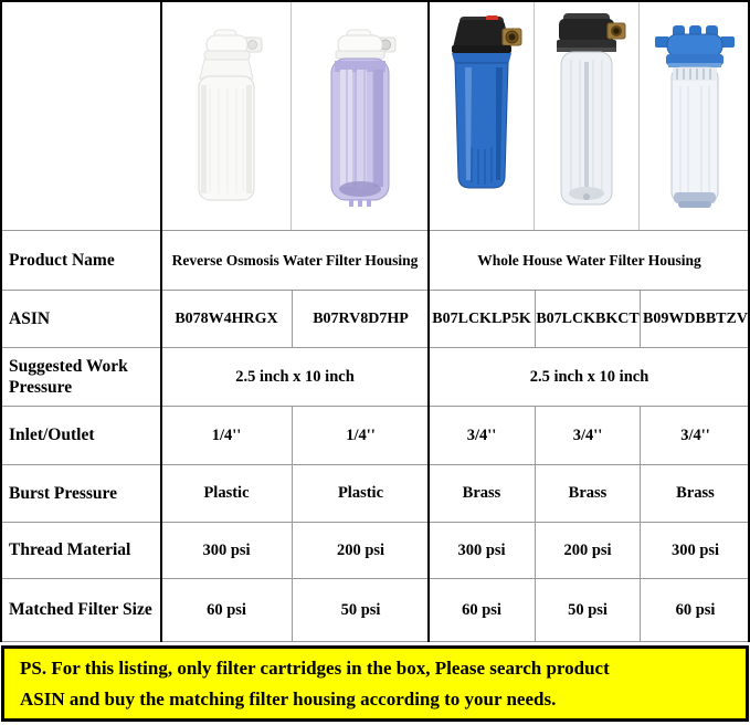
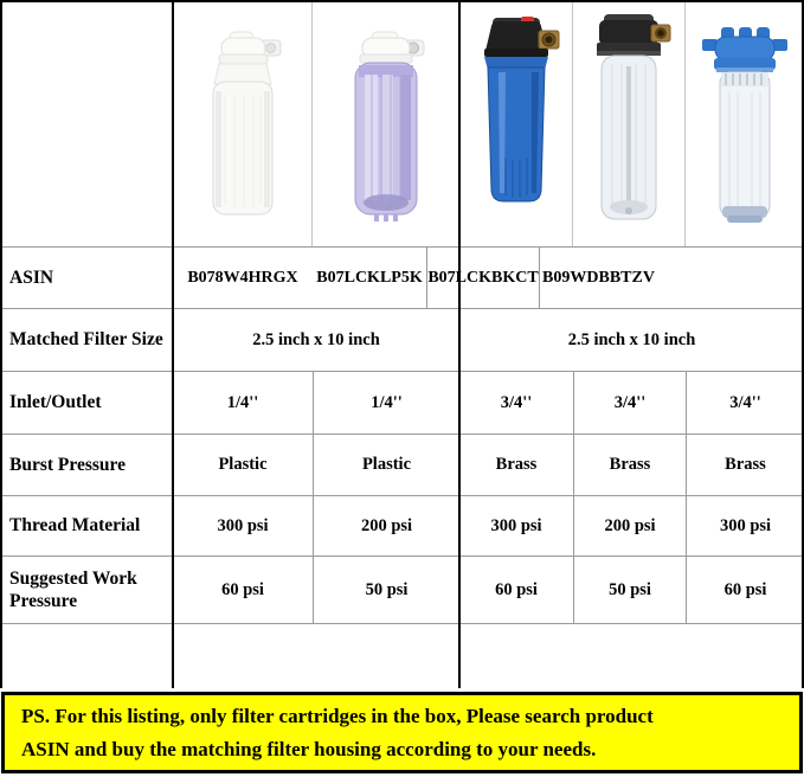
- Product Name
- Reverse Osmosis Water Filter Housing
- Whole House Water Filter Housing
  ASIN
  B078W4HRGX
- B07RV8D7HP
  B07LCKLP5K
  B07LCKBKCT
  B09WDBBTZV
- Suggested Work Pressure
+ Matched Filter Size
  2.5 inch x 10 inch
  2.5 inch x 10 inch
  Inlet/Outlet
  1/4''
  1/4''
  3/4''
  3/4''
  3/4''
  Burst Pressure
  Plastic
  Plastic
  Brass
  Brass
  Brass
  Thread Material
  300 psi
  200 psi
  300 psi
  200 psi
  300 psi
- Matched Filter Size
+ Suggested Work Pressure
  60 psi
  50 psi
  60 psi
  50 psi
  60 psi
  PS. For this listing, only filter cartridges in the box, Please search product
  ASIN and buy the matching filter housing according to your needs.
